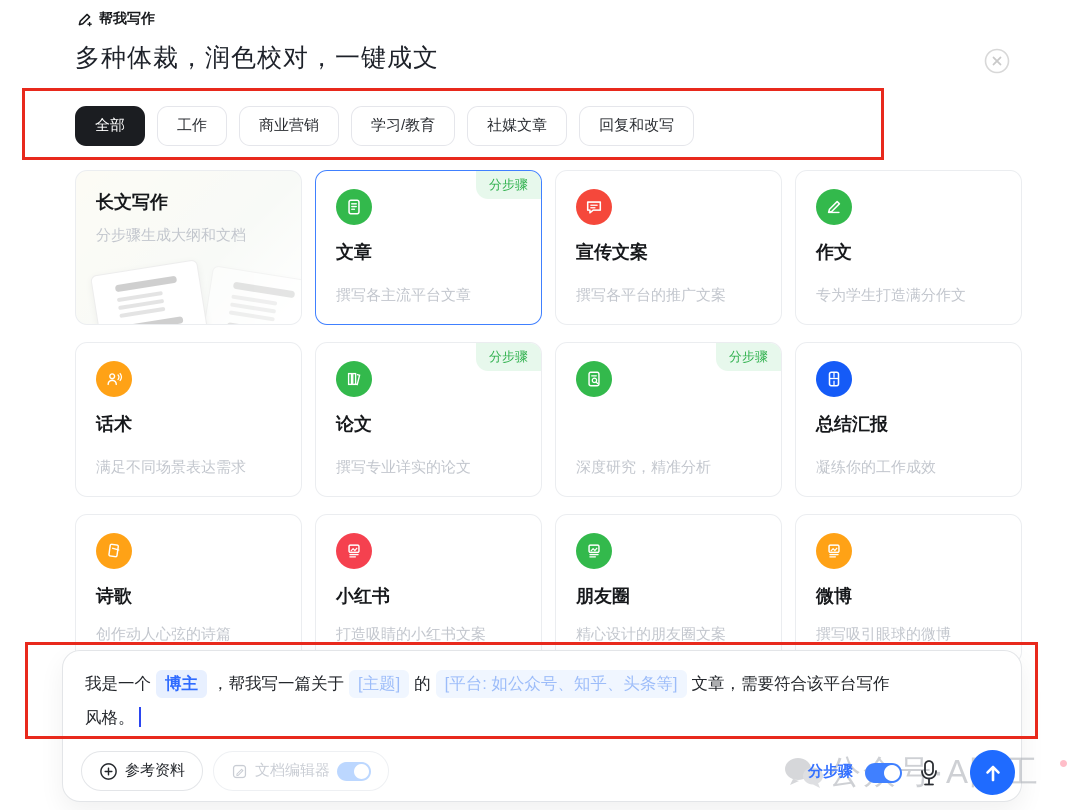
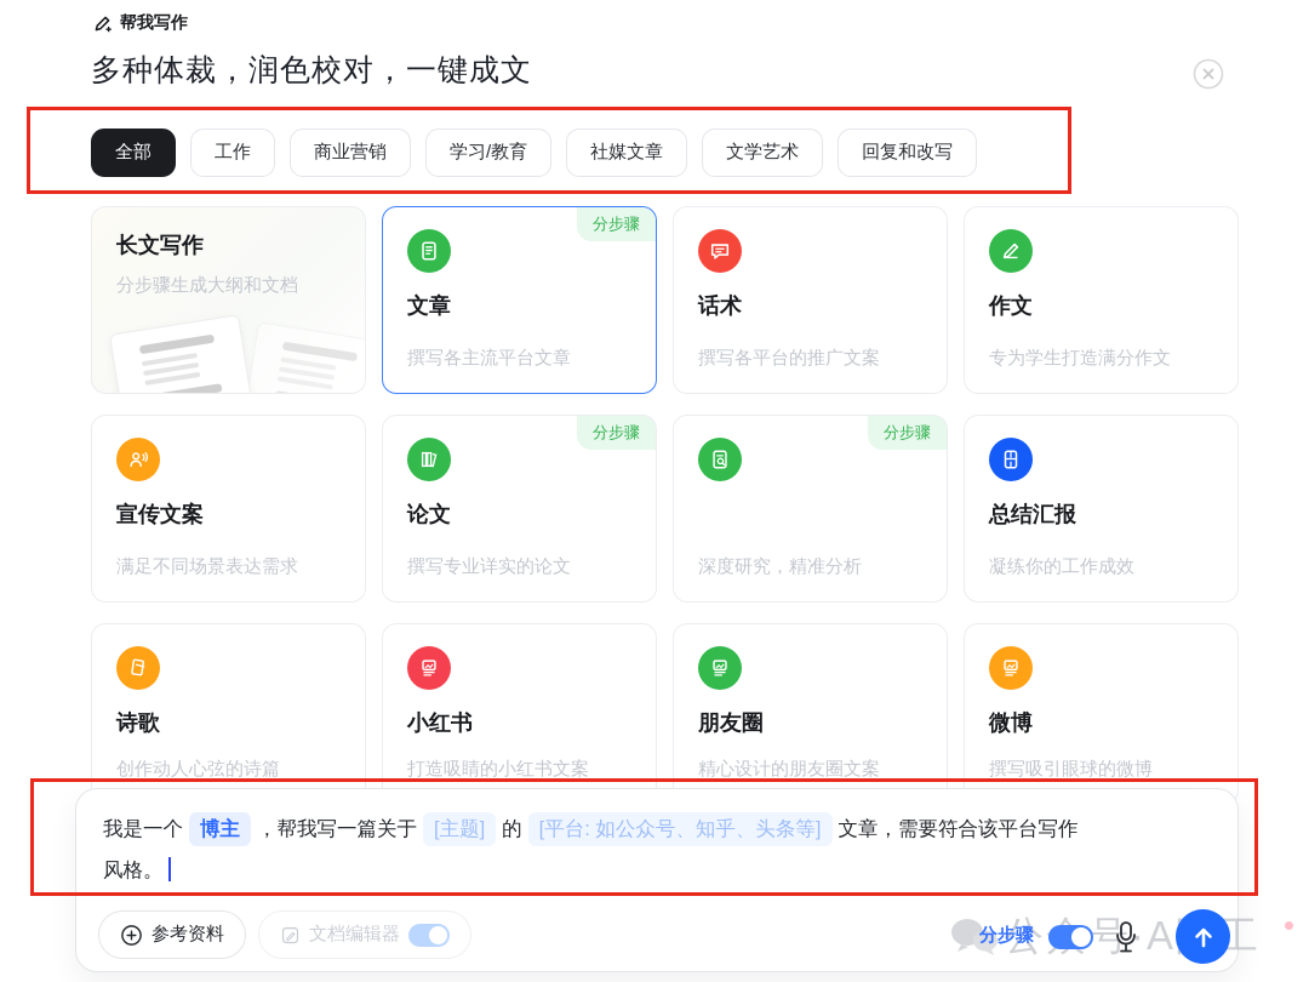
  帮我写作
  多种体裁，润色校对，一键成文
  全部
  工作
  商业营销
  学习/教育
  社媒文章
+ 文学艺术
  回复和改写
  长文写作
  分步骤生成大纲和文档
  分步骤
  文章
  撰写各主流平台文章
- 宣传文案
+ 话术
  撰写各平台的推广文案
  作文
  专为学生打造满分作文
- 话术
+ 宣传文案
  满足不同场景表达需求
  分步骤
  论文
  撰写专业详实的论文
  分步骤
  深度研究，精准分析
  总结汇报
  凝练你的工作成效
  诗歌
  创作动人心弦的诗篇
  小红书
  打造吸睛的小红书文案
  朋友圈
  精心设计的朋友圈文案
  微博
  撰写吸引眼球的微博
  我是一个 博主 ，帮我写一篇关于 [主题] 的 [平台: 如公众号、知乎、头条等] 文章，需要符合该平台写作
  风格。
  参考资料
  文档编辑器
  公号·A工
  分步骤
